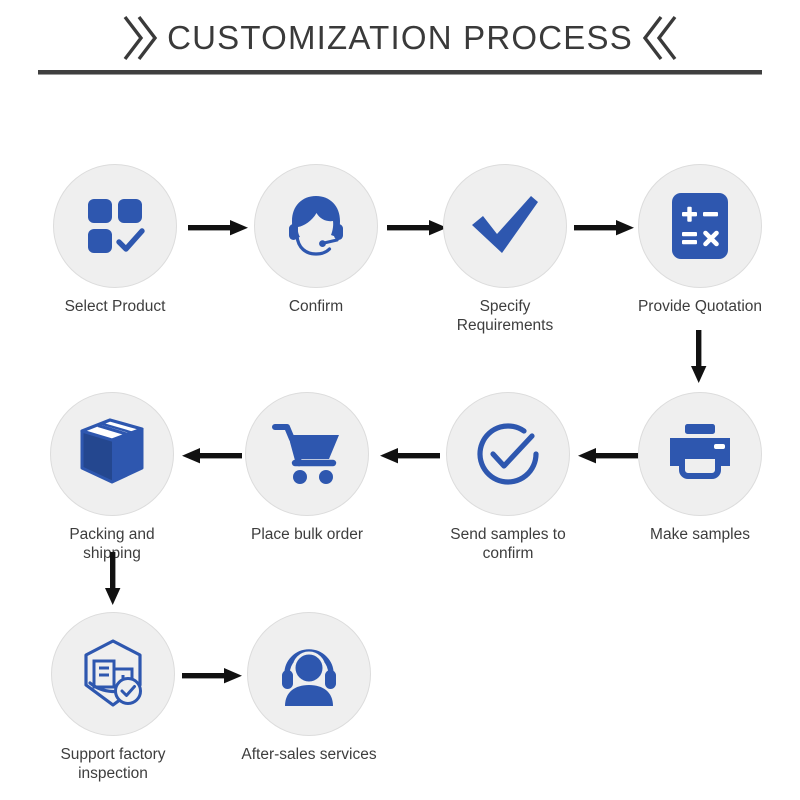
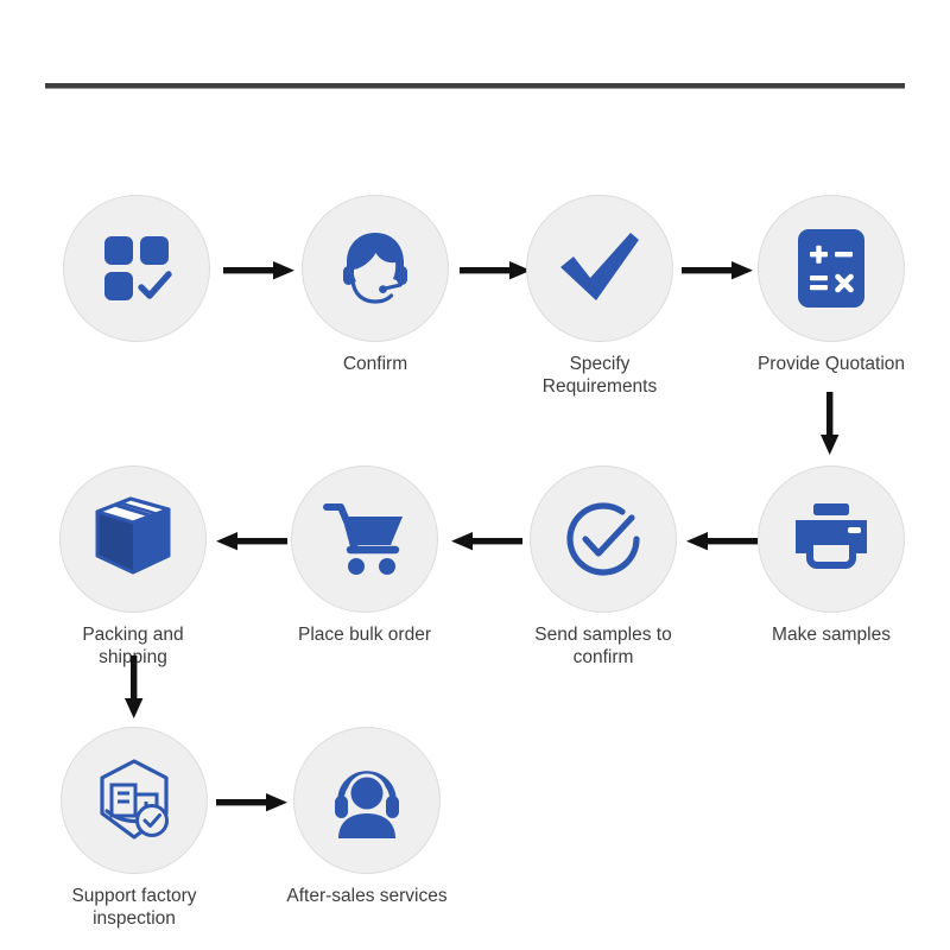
- CUSTOMIZATION PROCESS
- Select Product
  Confirm
  Specify Requirements
  Provide Quotation
  Make samples
  Send samples to confirm
  Place bulk order
  Packing and shipping
  Support factory
  inspection
  After-sales services
